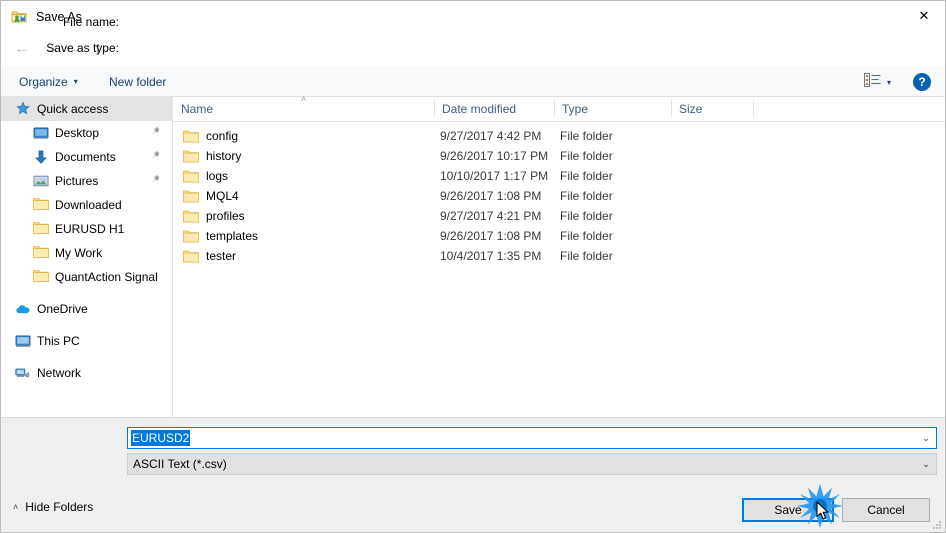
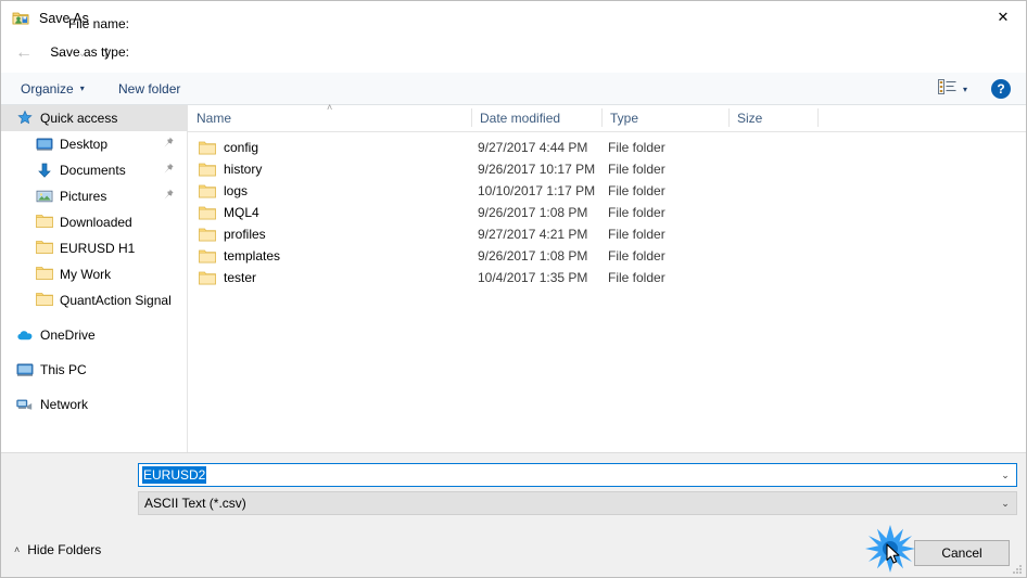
  Save As
  ✕
  ←
  →
  ⌄
  ↑
  Organize
  ▾
  New folder
  ▾
  ?
  Quick access
  Desktop
  Documents
  Pictures
  Downloaded
  EURUSD H1
  My Work
  QuantAction Signal
  OneDrive
  This PC
  Network
  Name
  ˄
  Date modified
  Type
  Size
  config
- 9/27/2017 4:42 PM
+ 9/27/2017 4:44 PM
  File folder
  history
  9/26/2017 10:17 PM
  File folder
  logs
  10/10/2017 1:17 PM
  File folder
  MQL4
  9/26/2017 1:08 PM
  File folder
  profiles
  9/27/2017 4:21 PM
  File folder
  templates
  9/26/2017 1:08 PM
  File folder
  tester
  10/4/2017 1:35 PM
  File folder
  File name:
  EURUSD2
  ⌄
  Save as type:
  ASCII Text (*.csv)
  ⌄
  ˄
  Hide Folders
- Save
  Cancel
